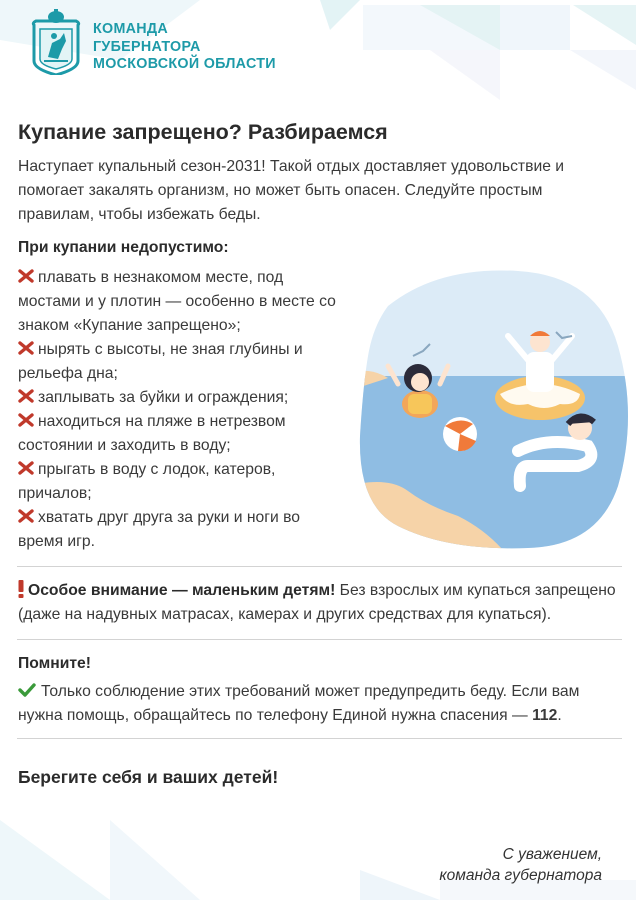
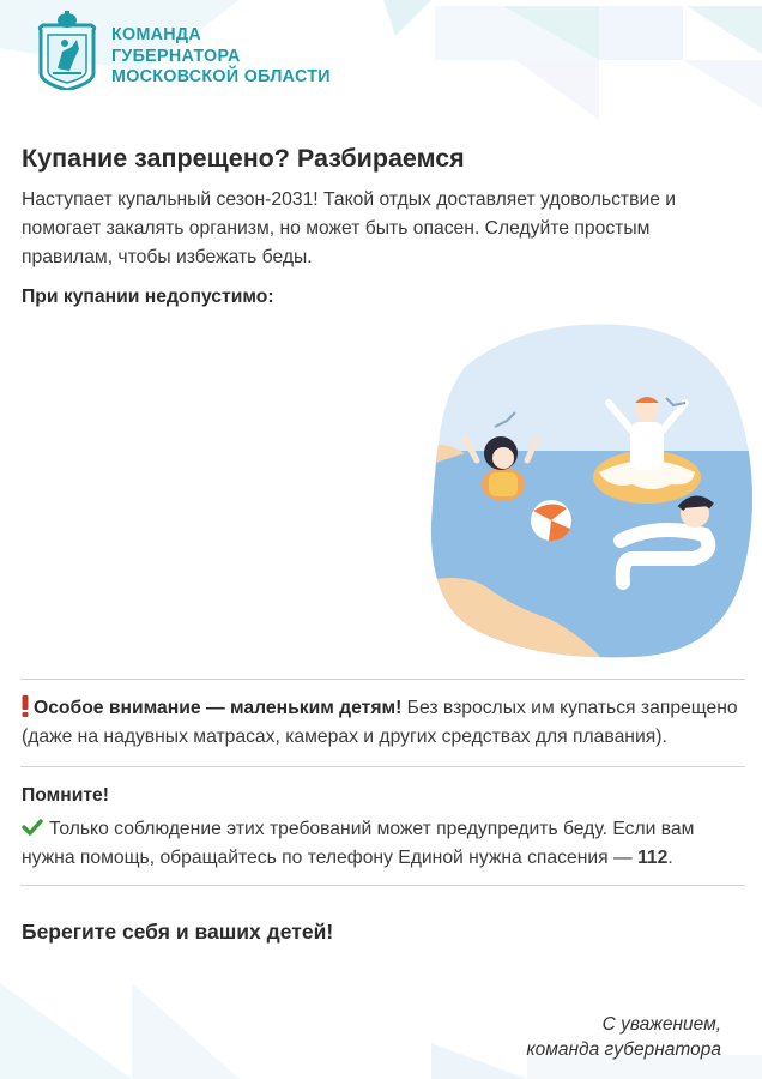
  КОМАНДА
  ГУБЕРНАТОРА
  МОСКОВСКОЙ ОБЛАСТИ
  Купание запрещено? Разбираемся
  Наступает купальный сезон-2031! Такой отдых доставляет удовольствие и помогает закалять организм, но может быть опасен. Следуйте простым правилам, чтобы избежать беды.
  При купании недопустимо:
- плавать в незнакомом месте, под мостами и у плотин — особенно в месте со знаком «Купание запрещено»;
- нырять с высоты, не зная глубины и рельефа дна;
- заплывать за буйки и ограждения;
- находиться на пляже в нетрезвом состоянии и заходить в воду;
- прыгать в воду с лодок, катеров, причалов;
- хватать друг друга за руки и ноги во время игр.
- Особое внимание — маленьким детям! Без взрослых им купаться запрещено (даже на надувных матрасах, камерах и других средствах для купаться).
+ Особое внимание — маленьким детям! Без взрослых им купаться запрещено (даже на надувных матрасах, камерах и других средствах для плавания).
  Помните!
  Только соблюдение этих требований может предупредить беду. Если вам нужна помощь, обращайтесь по телефону Единой нужна спасения — 112.
  Берегите себя и ваших детей!
  С уважением,
  команда губернатора
